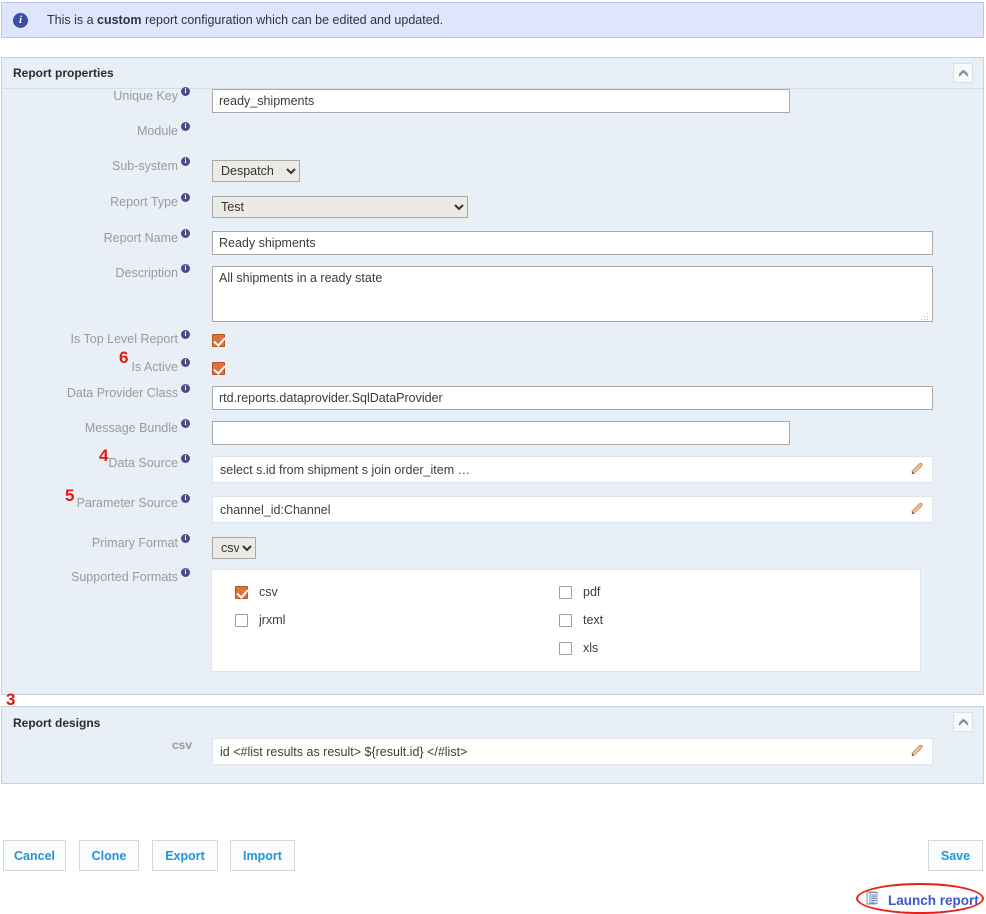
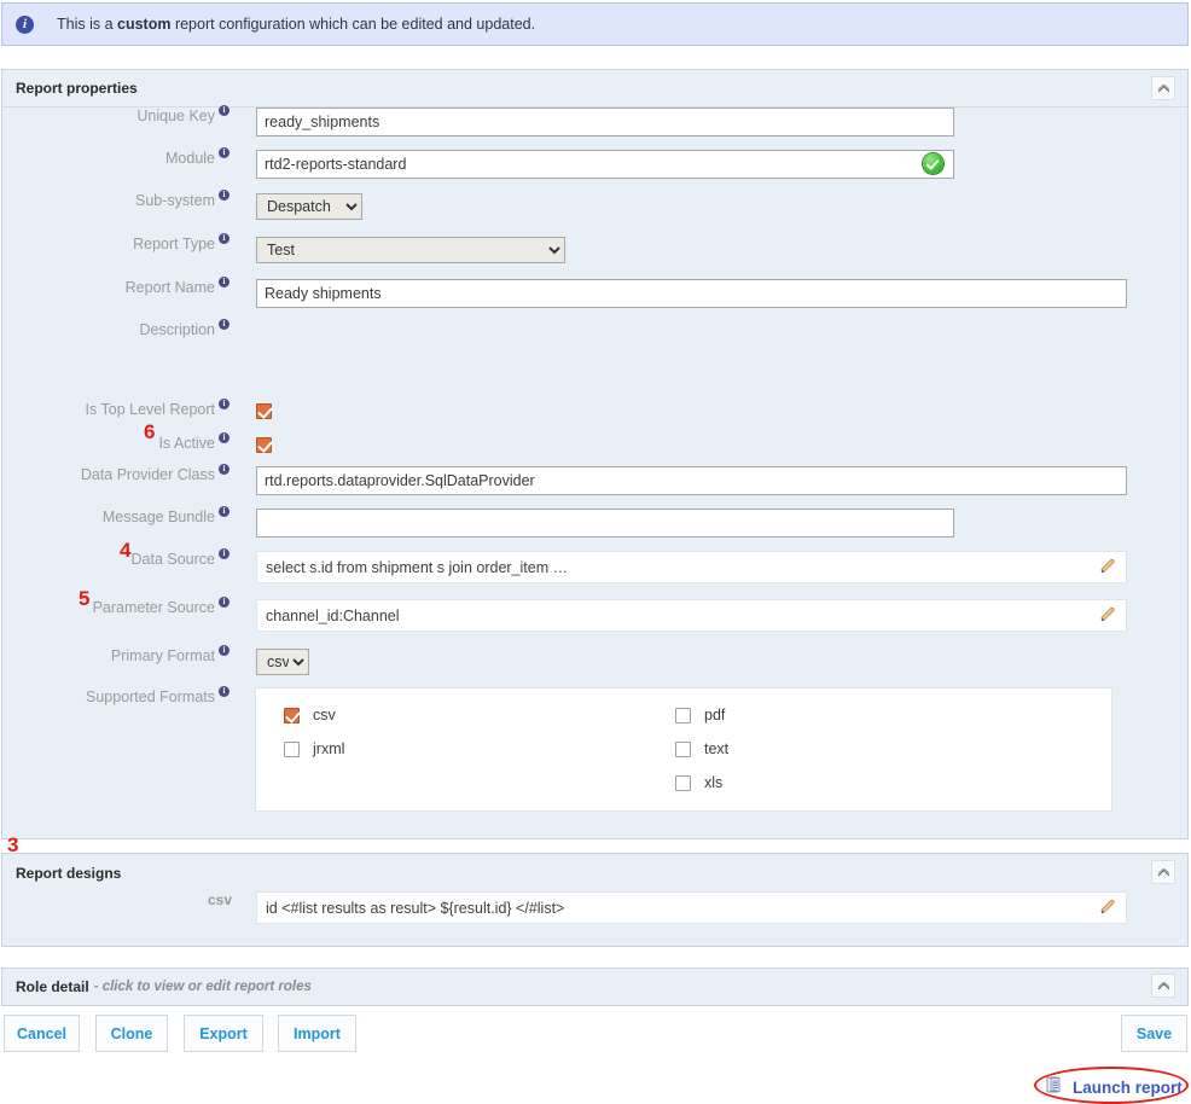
  i
  This is a custom report configuration which can be edited and updated.
  Report properties
  Unique Key
  i
  ready_shipments
  Module
  i
+ rtd2-reports-standard
  Sub-system
  i
  Despatch
  Report Type
  i
  Test
  Report Name
  i
  Ready shipments
  Description
  i
- All shipments in a ready state
  Is Top Level Report
  i
  Is Active
  i
  Data Provider Class
  i
  rtd.reports.dataprovider.SqlDataProvider
  Message Bundle
  i
  Data Source
  i
  select s.id from shipment s join order_item …
  Parameter Source
  i
  channel_id:Channel
  Primary Format
  i
  csv
  Supported Formats
  i
  csv
  jrxml
  pdf
  text
  xls
  Report designs
  csv
  id <#list results as result> ${result.id} </#list>
+ Role detail
+ - click to view or edit report roles
  Cancel
  Clone
  Export
  Import
  Save
  Launch report
  3
  4
  5
  6
